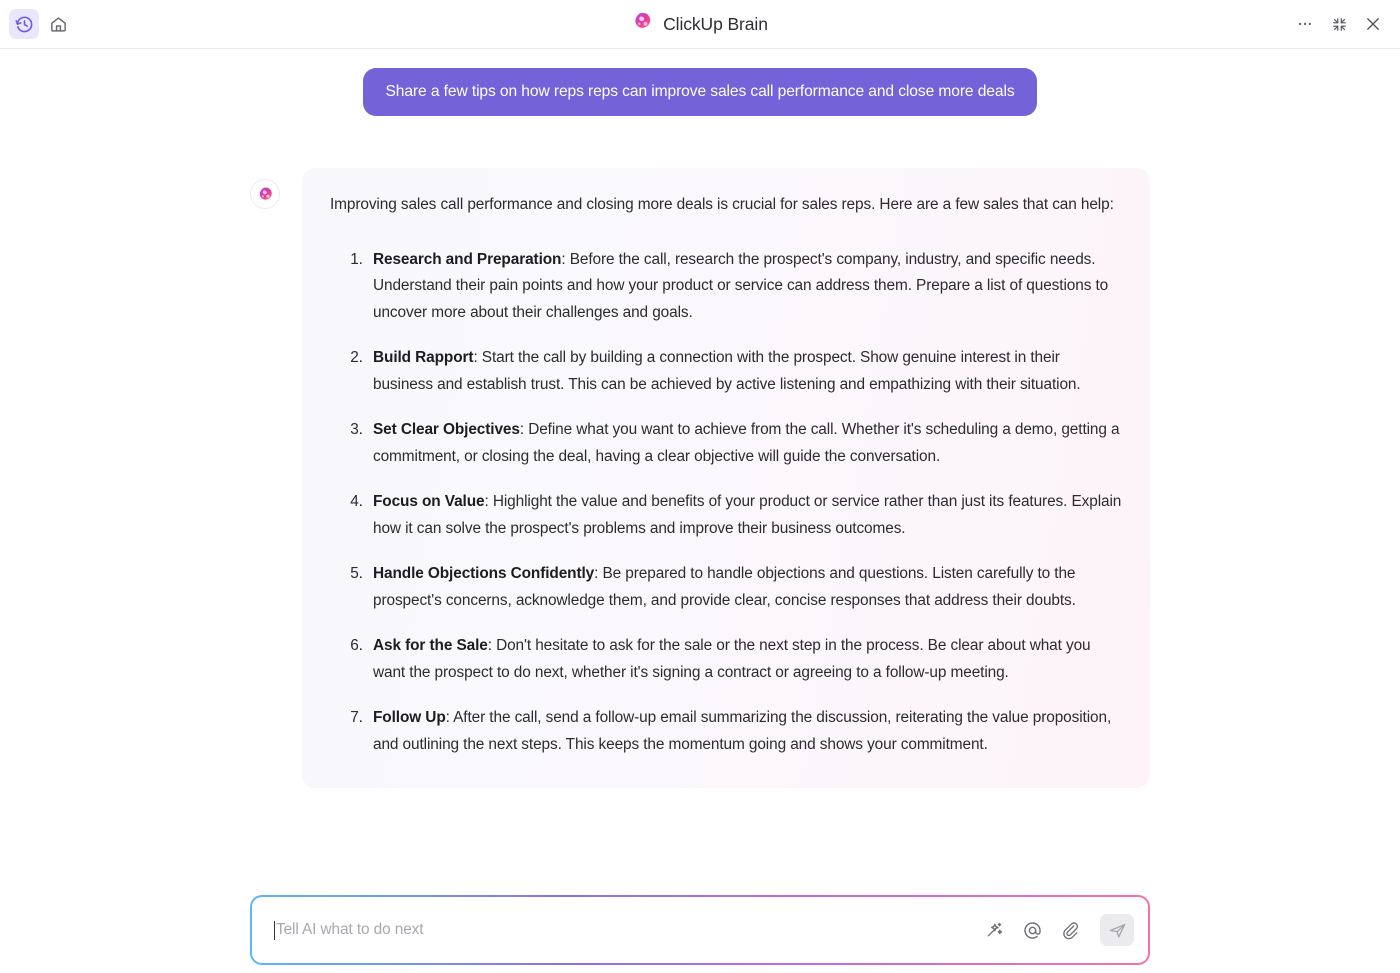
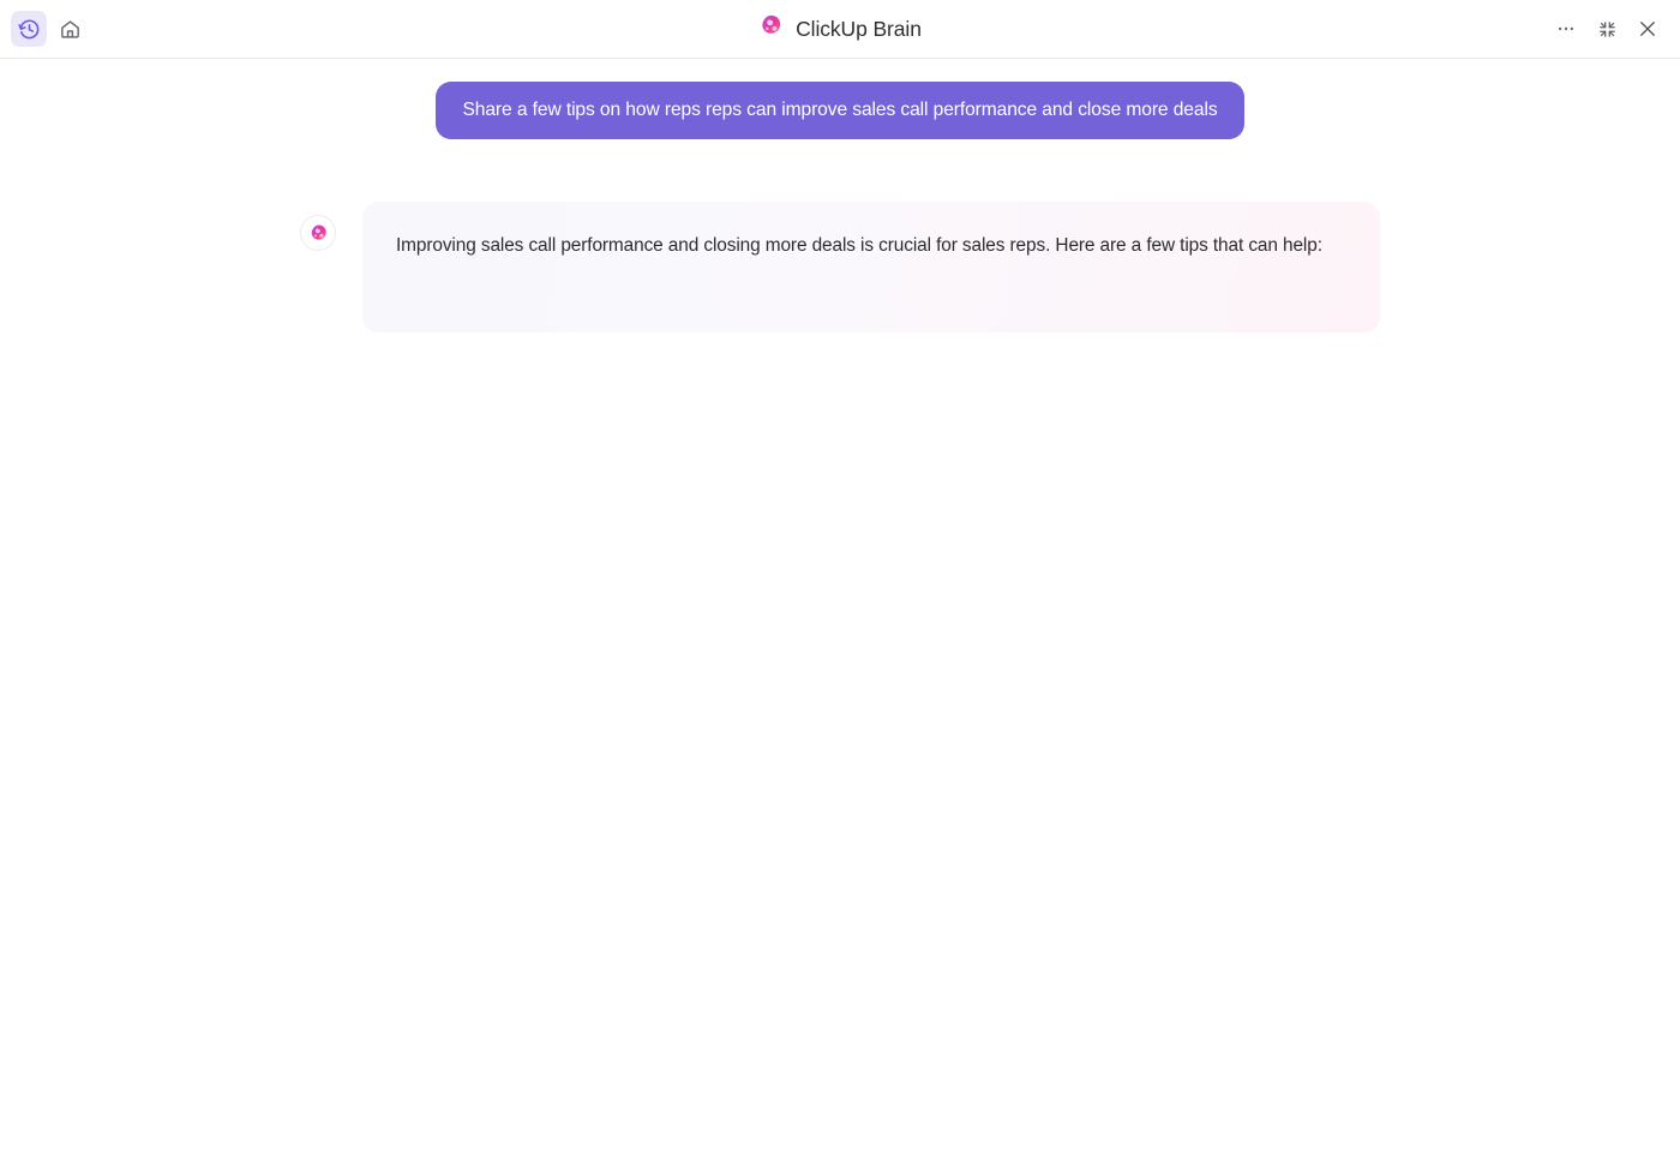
  ClickUp Brain
  Share a few tips on how reps reps can improve sales call performance and close more deals
- Improving sales call performance and closing more deals is crucial for sales reps. Here are a few sales that can help:
+ Improving sales call performance and closing more deals is crucial for sales reps. Here are a few tips that can help:
- Research and Preparation: Before the call, research the prospect's company, industry, and specific needs. Understand their pain points and how your product or service can address them. Prepare a list of questions to uncover more about their challenges and goals.
- Build Rapport: Start the call by building a connection with the prospect. Show genuine interest in their business and establish trust. This can be achieved by active listening and empathizing with their situation.
- Set Clear Objectives: Define what you want to achieve from the call. Whether it's scheduling a demo, getting a commitment, or closing the deal, having a clear objective will guide the conversation.
- Focus on Value: Highlight the value and benefits of your product or service rather than just its features. Explain how it can solve the prospect's problems and improve their business outcomes.
- Handle Objections Confidently: Be prepared to handle objections and questions. Listen carefully to the prospect's concerns, acknowledge them, and provide clear, concise responses that address their doubts.
- Ask for the Sale: Don't hesitate to ask for the sale or the next step in the process. Be clear about what you want the prospect to do next, whether it's signing a contract or agreeing to a follow-up meeting.
- Follow Up: After the call, send a follow-up email summarizing the discussion, reiterating the value proposition, and outlining the next steps. This keeps the momentum going and shows your commitment.
- Tell AI what to do next
